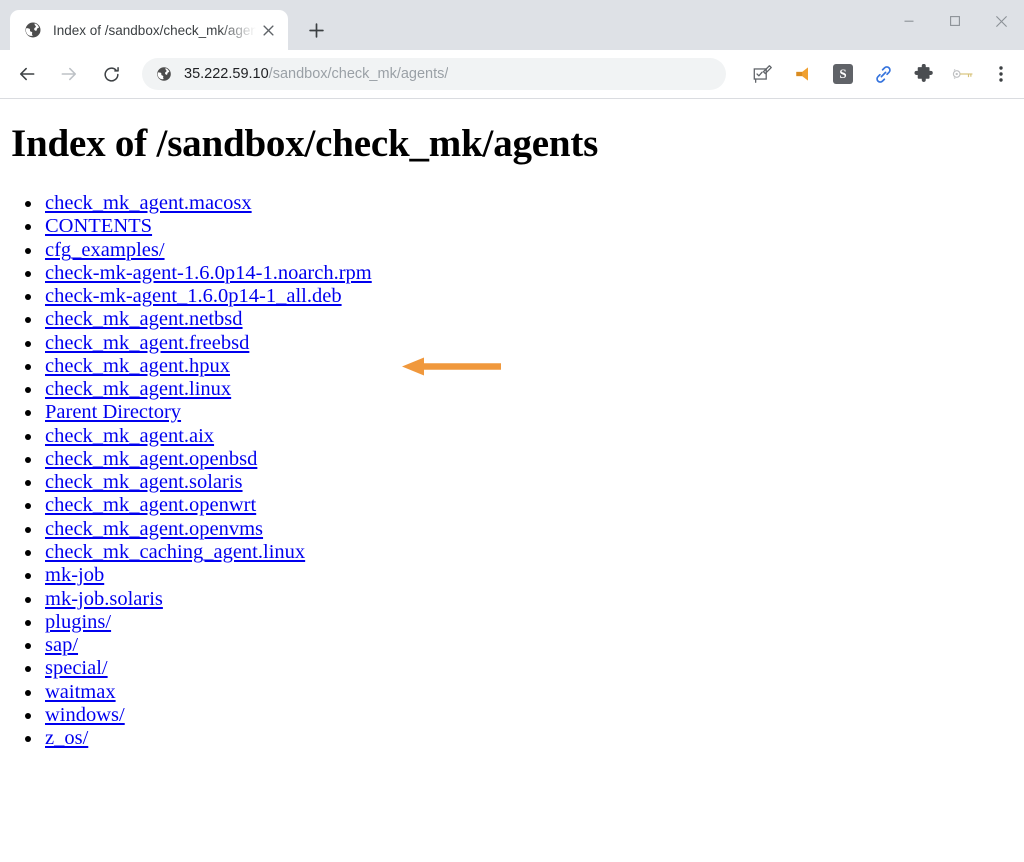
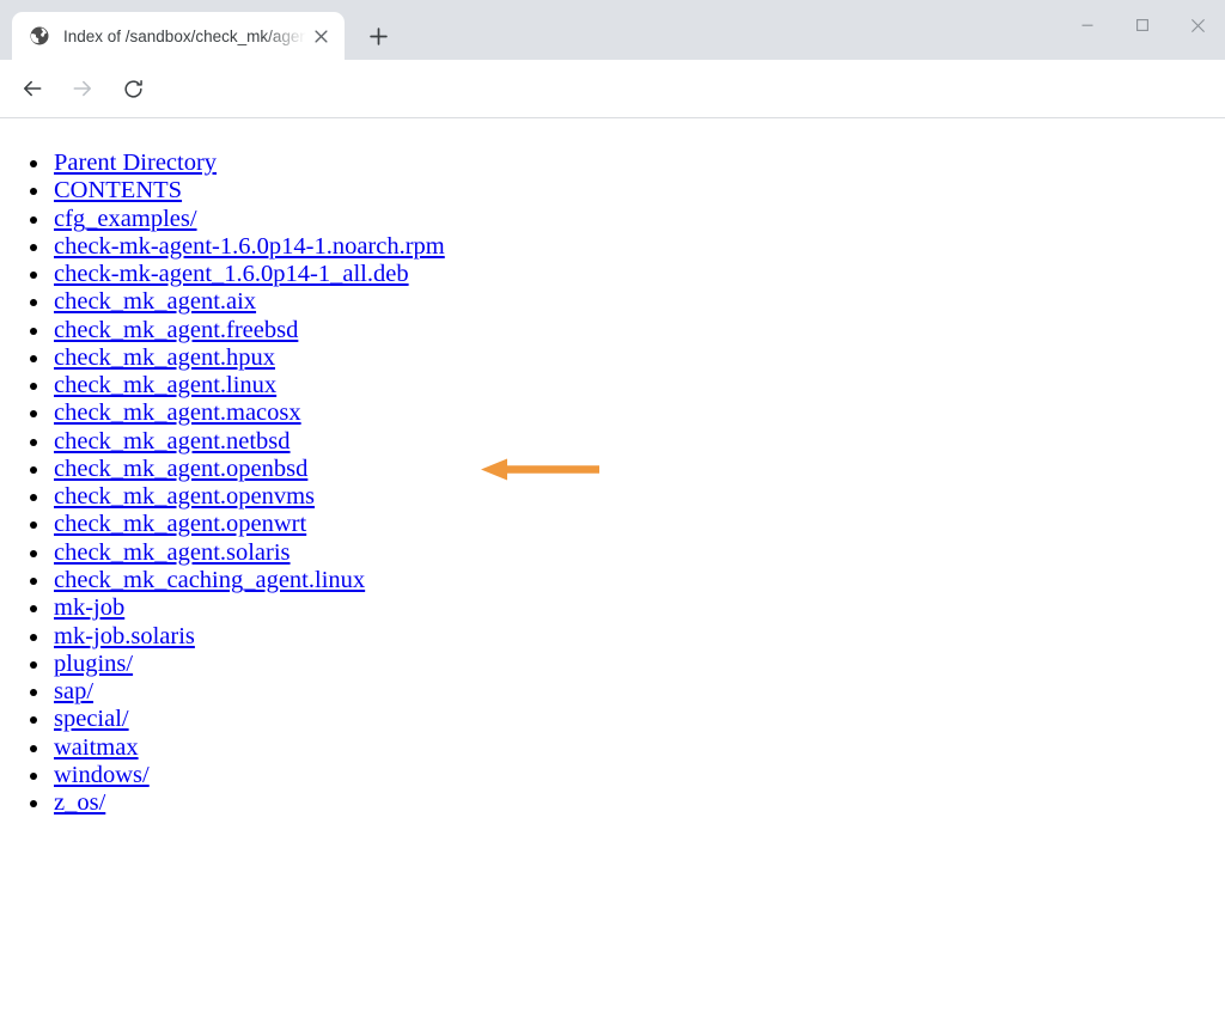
  Index of /sandbox/check_mk/agen
- 35.222.59.10/sandbox/check_mk/agents/
- S
- Index of /sandbox/check_mk/agents
- check_mk_agent.macosx
+ Parent Directory
  CONTENTS
  cfg_examples/
  check-mk-agent-1.6.0p14-1.noarch.rpm
  check-mk-agent_1.6.0p14-1_all.deb
- check_mk_agent.netbsd
+ check_mk_agent.aix
  check_mk_agent.freebsd
  check_mk_agent.hpux
  check_mk_agent.linux
- Parent Directory
+ check_mk_agent.macosx
- check_mk_agent.aix
+ check_mk_agent.netbsd
  check_mk_agent.openbsd
- check_mk_agent.solaris
+ check_mk_agent.openvms
  check_mk_agent.openwrt
- check_mk_agent.openvms
+ check_mk_agent.solaris
  check_mk_caching_agent.linux
  mk-job
  mk-job.solaris
  plugins/
  sap/
  special/
  waitmax
  windows/
  z_os/
